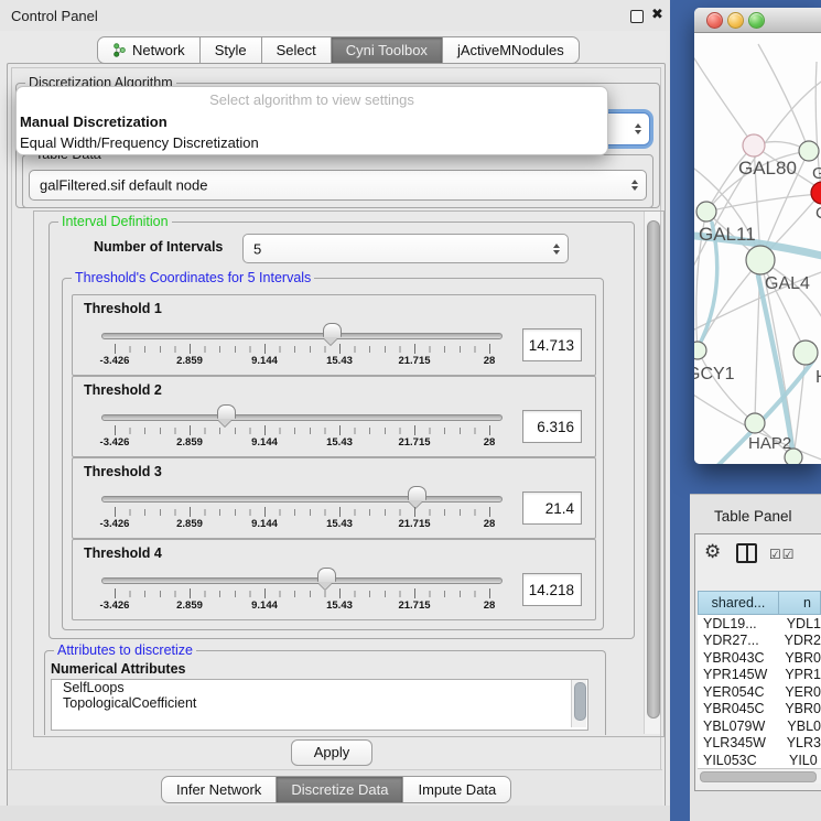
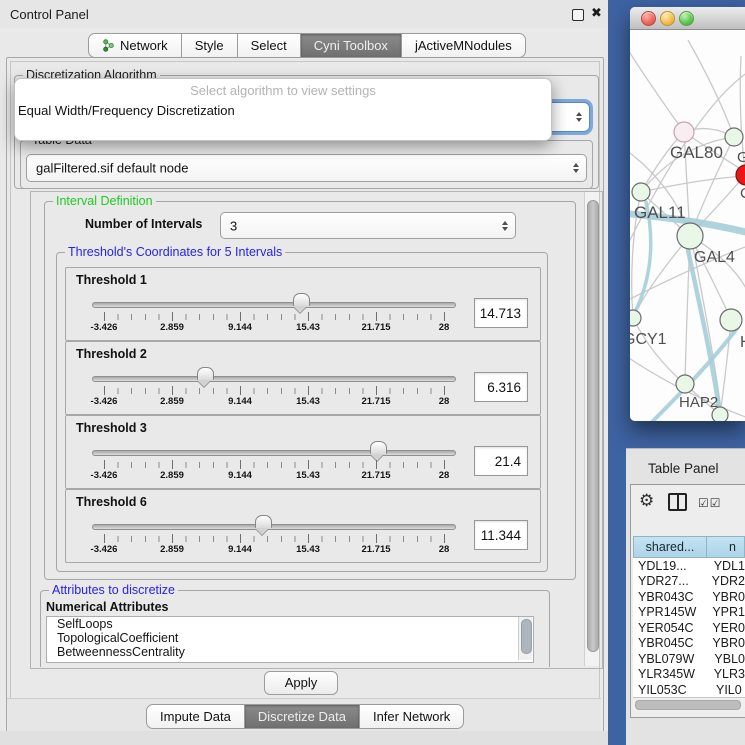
  GAL80
  GAL11
  GAL4
  GCY1
  HAP2
  Table Panel
  ⚙
  ☑☑
  shared...
  n
  YDL19...
  YDL1
  YDR27...
  YDR2
  YBR043C
  YBR0
  YPR145W
  YPR1
  YER054C
  YER0
  YBR045C
  YBR0
  YBL079W
  YBL0
  YLR345W
  YLR3
  YIL053C
  YIL0
  Control Panel
  ✖
  Network
  Style
  Select
  Cyni Toolbox
  jActiveMNodules
  Discretization Algorithm
  galFiltered.sif default node
  Interval Definition
  Number of Intervals
- 5
+ 3
  Threshold's Coordinates for 5 Intervals
  Threshold 1
  -3.426
  2.859
  9.144
  15.43
  21.715
  28
  14.713
  Threshold 2
  -3.426
  2.859
  9.144
  15.43
  21.715
  28
  6.316
  Threshold 3
  -3.426
  2.859
  9.144
  15.43
  21.715
  28
  21.4
- Threshold 4
+ Threshold 6
  -3.426
  2.859
  9.144
  15.43
  21.715
  28
- 14.218
+ 11.344
  Attributes to discretize
  Numerical Attributes
  SelfLoops
  TopologicalCoefficient
+ BetweennessCentrality
  Apply
- Infer Network
+ Impute Data
  Discretize Data
- Impute Data
+ Infer Network
  Select algorithm to view settings
- Manual Discretization
  Equal Width/Frequency Discretization
